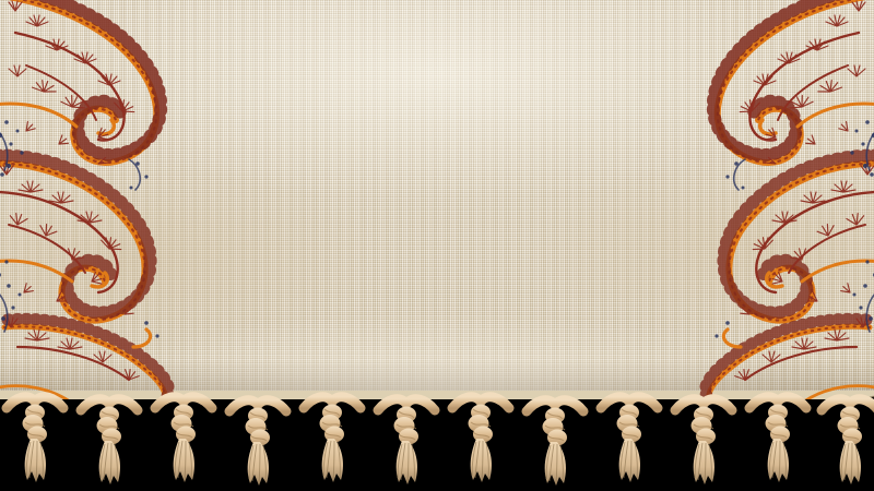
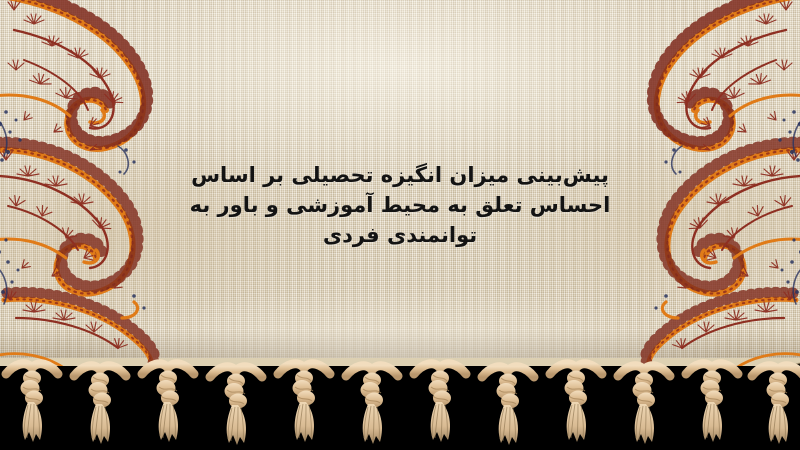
+ پیش‌بینی میزان انگیزه تحصیلی بر اساس
+ احساس تعلق به محیط آموزشی و باور به
+ توانمندی فردی
